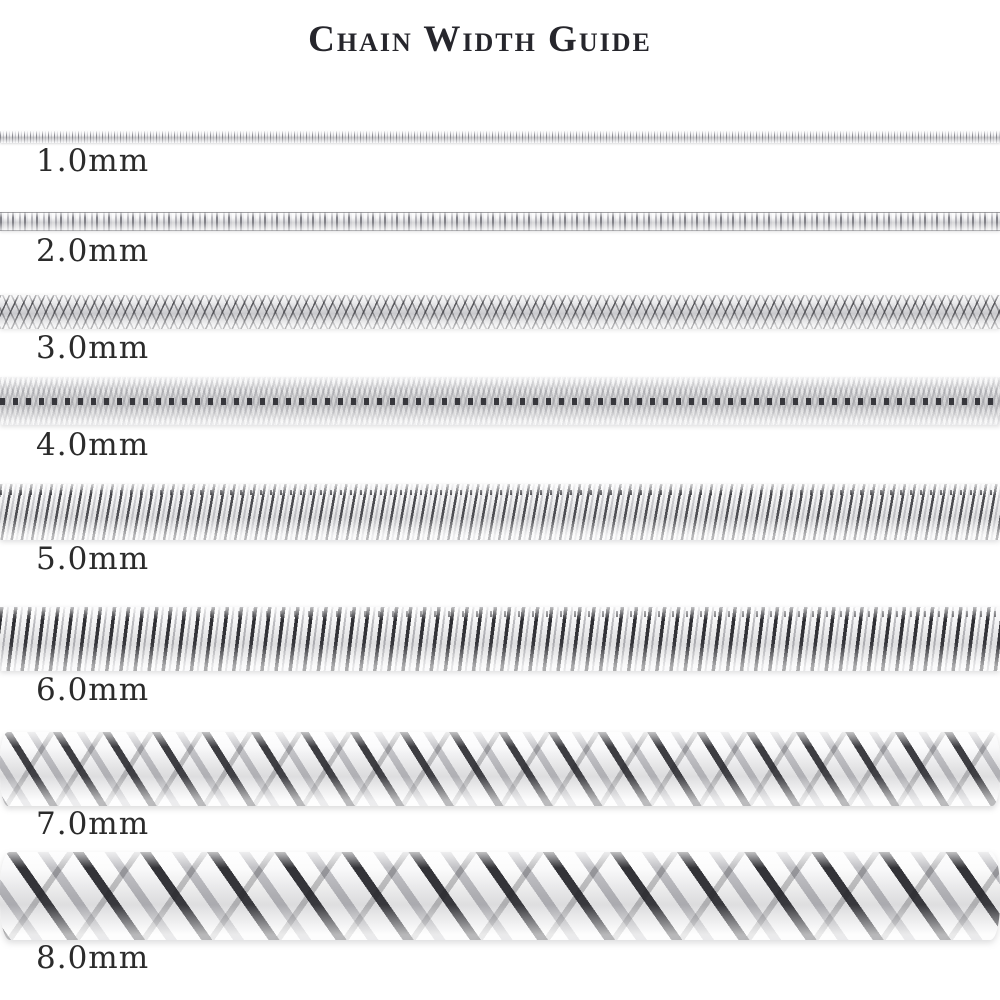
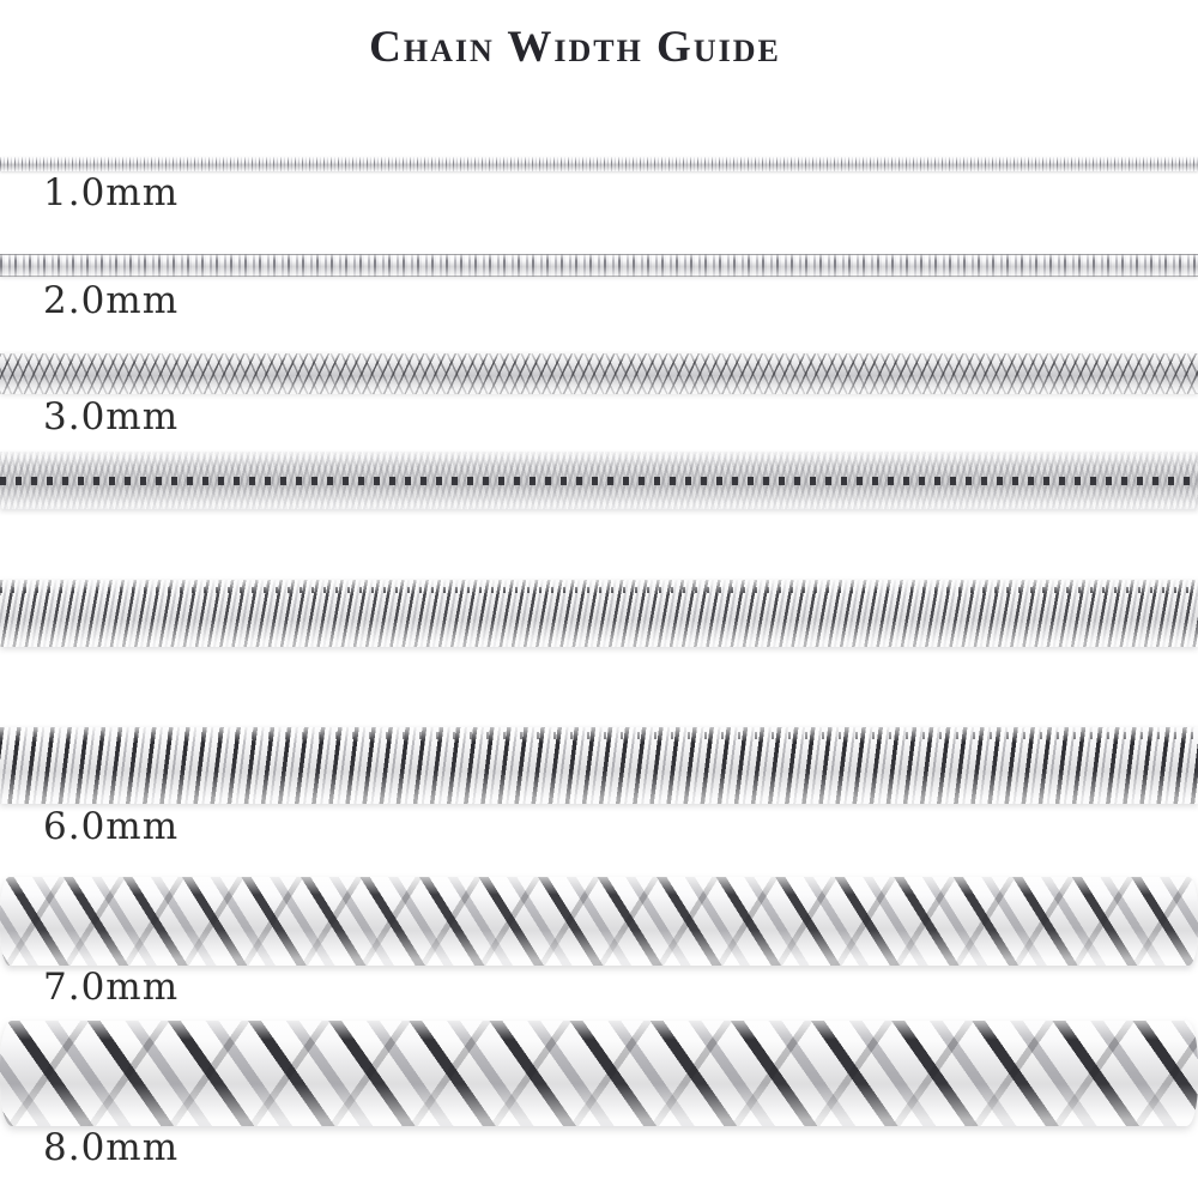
  Chain Width Guide
  1.0mm
  2.0mm
  3.0mm
- 4.0mm
- 5.0mm
  6.0mm
  7.0mm
  8.0mm
